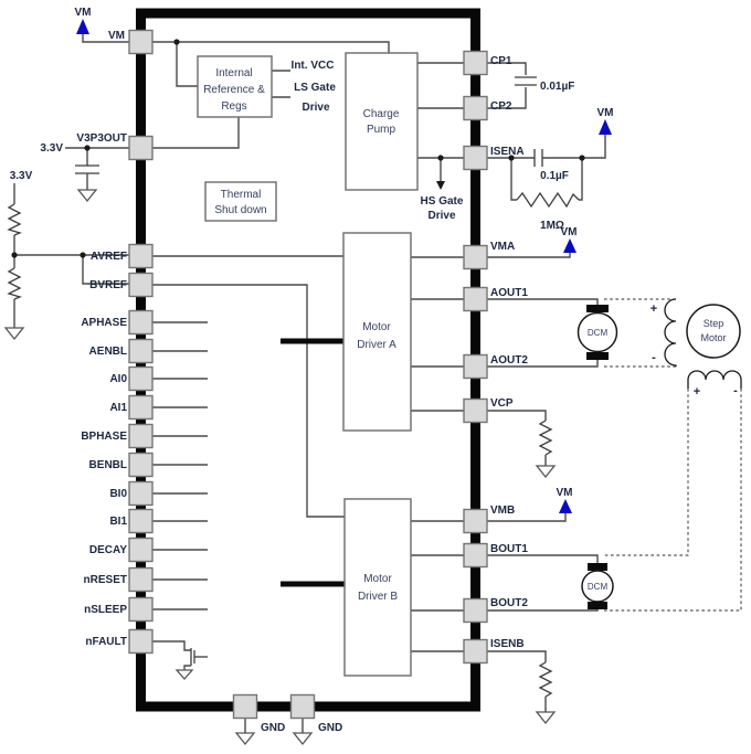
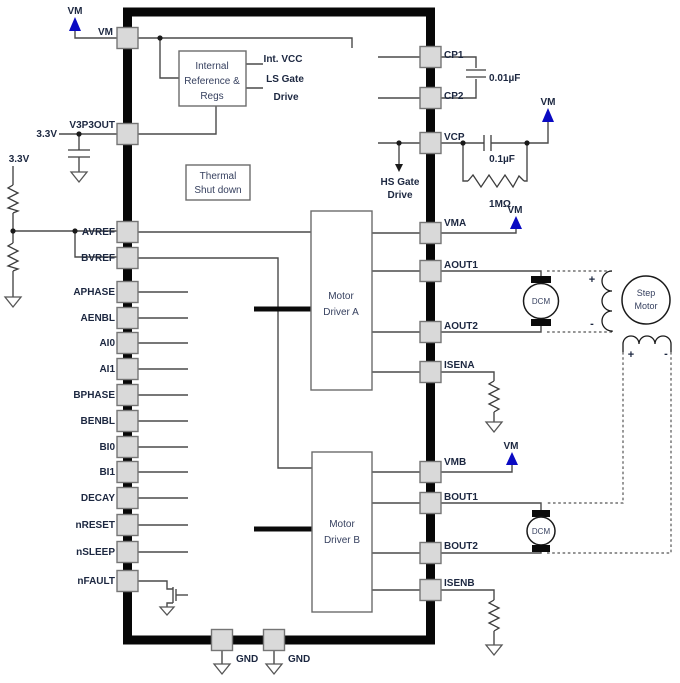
  Internal
  Reference &
  Regs
  Int. VCC
  LS Gate
  Drive
- Charge
- Pump
  HS Gate
  Drive
  Thermal
  Shut down
  Motor
  Driver A
  Motor
  Driver B
  VM
  VM
  3.3V
  3.3V
  0.01µF
  VM
  0.1µF
  1MΩ
  VM
  VM
  DCM
  +
  -
  Step
  Motor
  +
  -
  DCM
  GND
  GND
  V3P3OUT
  AVREF
  BVREF
  APHASE
  AENBL
  AI0
  AI1
  BPHASE
  BENBL
  BI0
  BI1
  DECAY
  nRESET
  nSLEEP
  nFAULT
  CP1
  CP2
- ISENA
+ VCP
  VMA
  AOUT1
  AOUT2
- VCP
+ ISENA
  VMB
  BOUT1
  BOUT2
  ISENB
